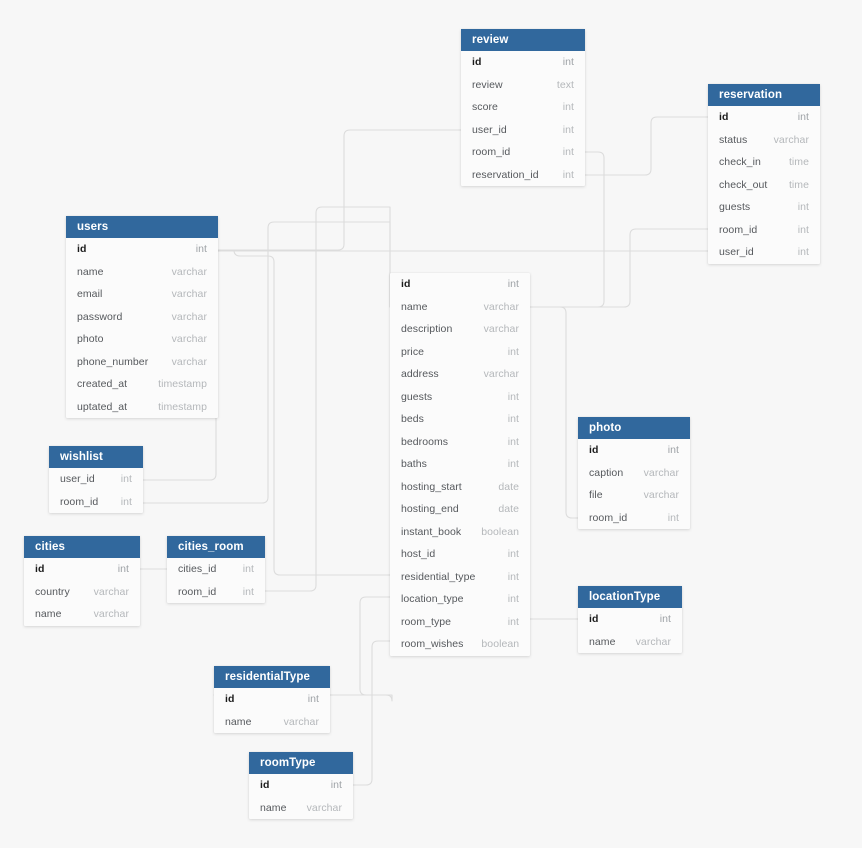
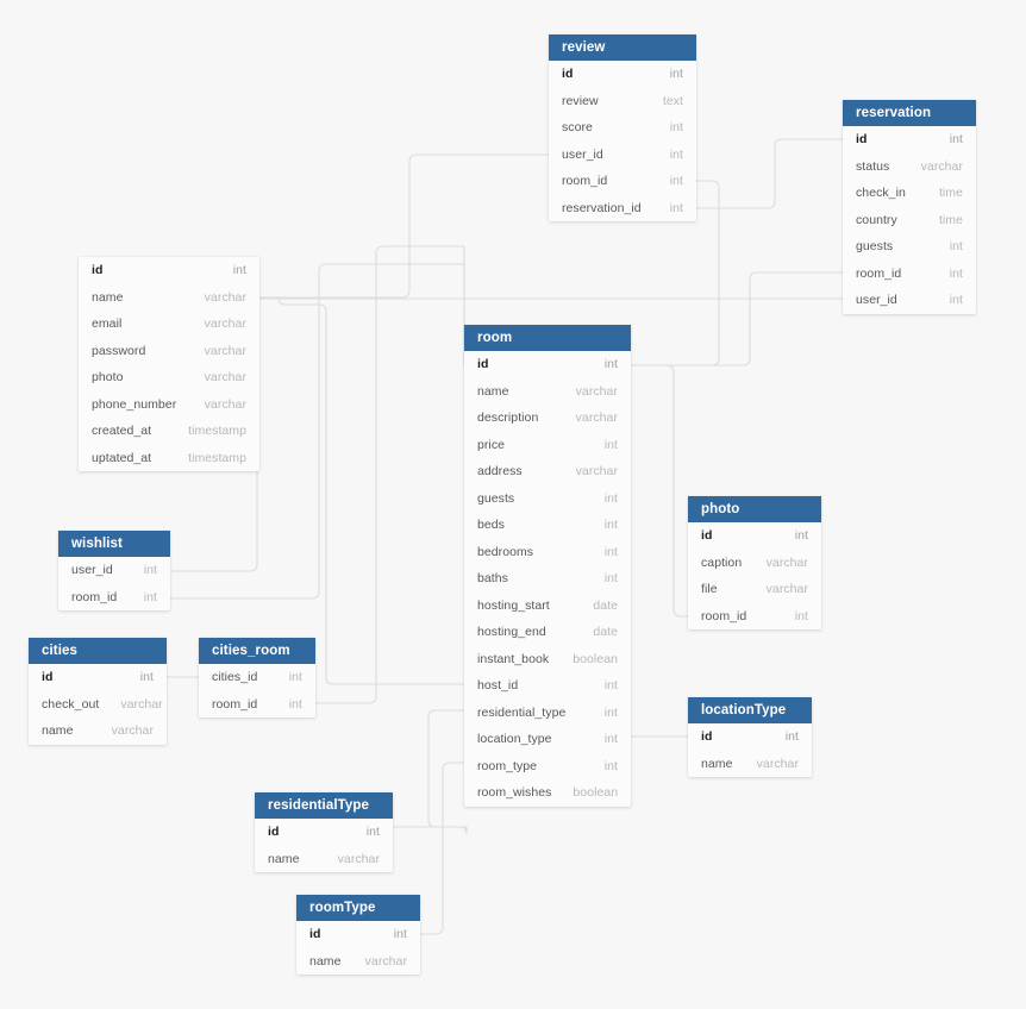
  review
  id
  int
  review
  text
  score
  int
  user_id
  int
  room_id
  int
  reservation_id
  int
  reservation
  id
  int
  status
  varchar
  check_in
  time
- check_out
+ country
  time
  guests
  int
  room_id
  int
  user_id
  int
- users
  id
  int
  name
  varchar
  email
  varchar
  password
  varchar
  photo
  varchar
  phone_number
  varchar
  created_at
  timestamp
  uptated_at
  timestamp
+ room
  id
  int
  name
  varchar
  description
  varchar
  price
  int
  address
  varchar
  guests
  int
  beds
  int
  bedrooms
  int
  baths
  int
  hosting_start
  date
  hosting_end
  date
  instant_book
  boolean
  host_id
  int
  residential_type
  int
  location_type
  int
  room_type
  int
  room_wishes
  boolean
  photo
  id
  int
  caption
  varchar
  file
  varchar
  room_id
  int
  wishlist
  user_id
  int
  room_id
  int
  cities
  id
  int
- country
+ check_out
  varchar
  name
  varchar
  cities_room
  cities_id
  int
  room_id
  int
  locationType
  id
  int
  name
  varchar
  residentialType
  id
  int
  name
  varchar
  roomType
  id
  int
  name
  varchar
